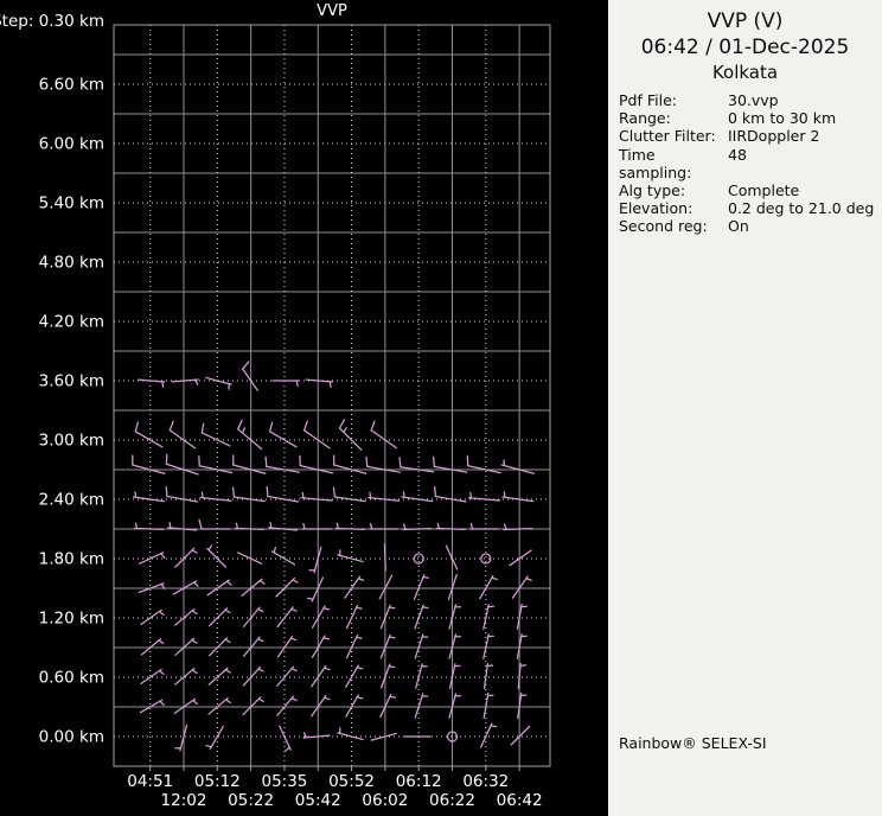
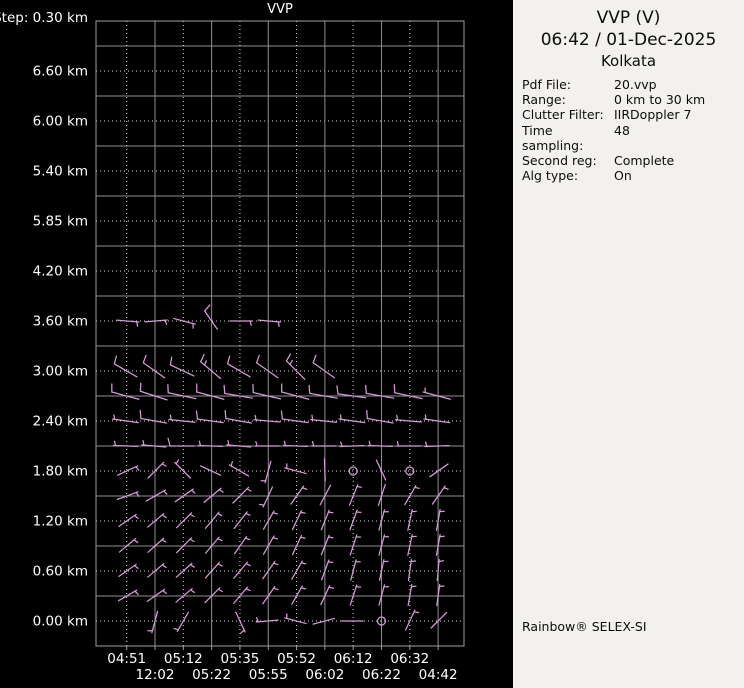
  VVP
  tep: 0.30 km
  6.60 km
  6.00 km
  5.40 km
- 4.80 km
+ 5.85 km
  4.20 km
  3.60 km
  3.00 km
  2.40 km
  1.80 km
  1.20 km
  0.60 km
  0.00 km
  04:51
  05:12
  05:35
  05:52
  06:12
  06:32
  12:02
  05:22
- 05:42
+ 05:55
  06:02
  06:22
- 06:42
+ 04:42
  VVP (V)
  06:42 / 01-Dec-2025
  Kolkata
  Pdf File:
- 30.vvp
+ 20.vvp
  Range:
  0 km to 30 km
  Clutter Filter:
- IIRDoppler 2
+ IIRDoppler 7
  Time sampling:
  48
- Alg type:
+ Second reg:
  Complete
- Elevation:
- 0.2 deg to 21.0 deg
- Second reg:
+ Alg type:
  On
  Rainbow® SELEX-SI
